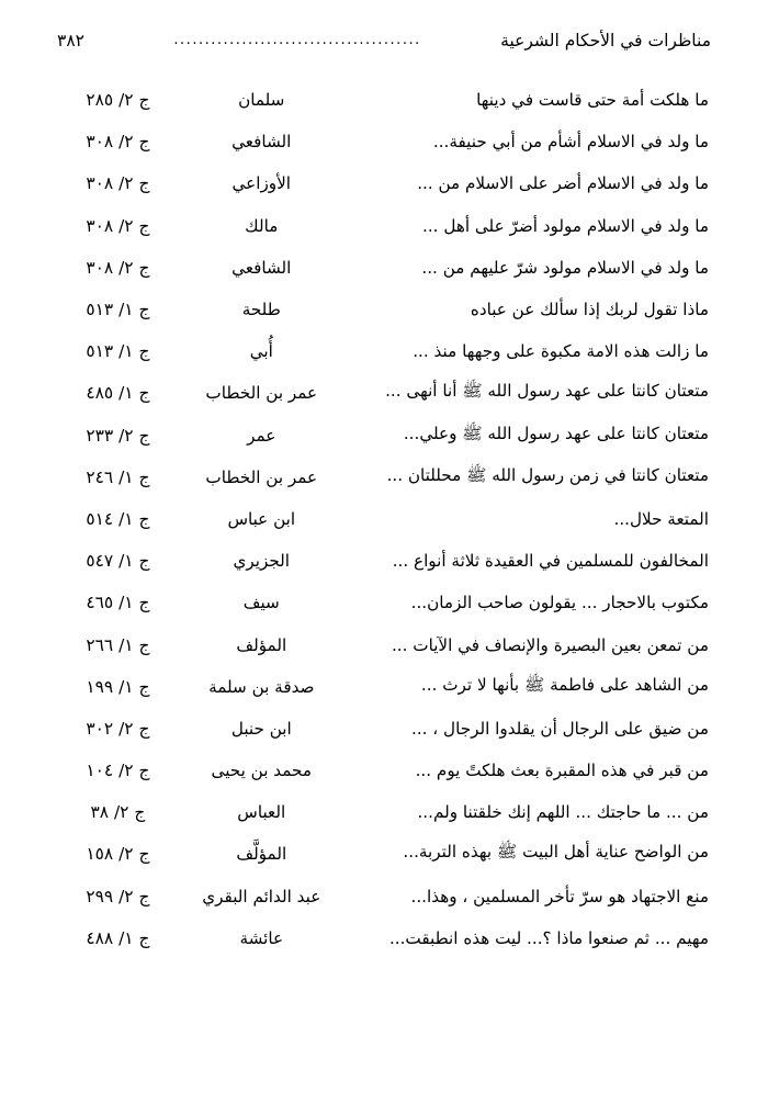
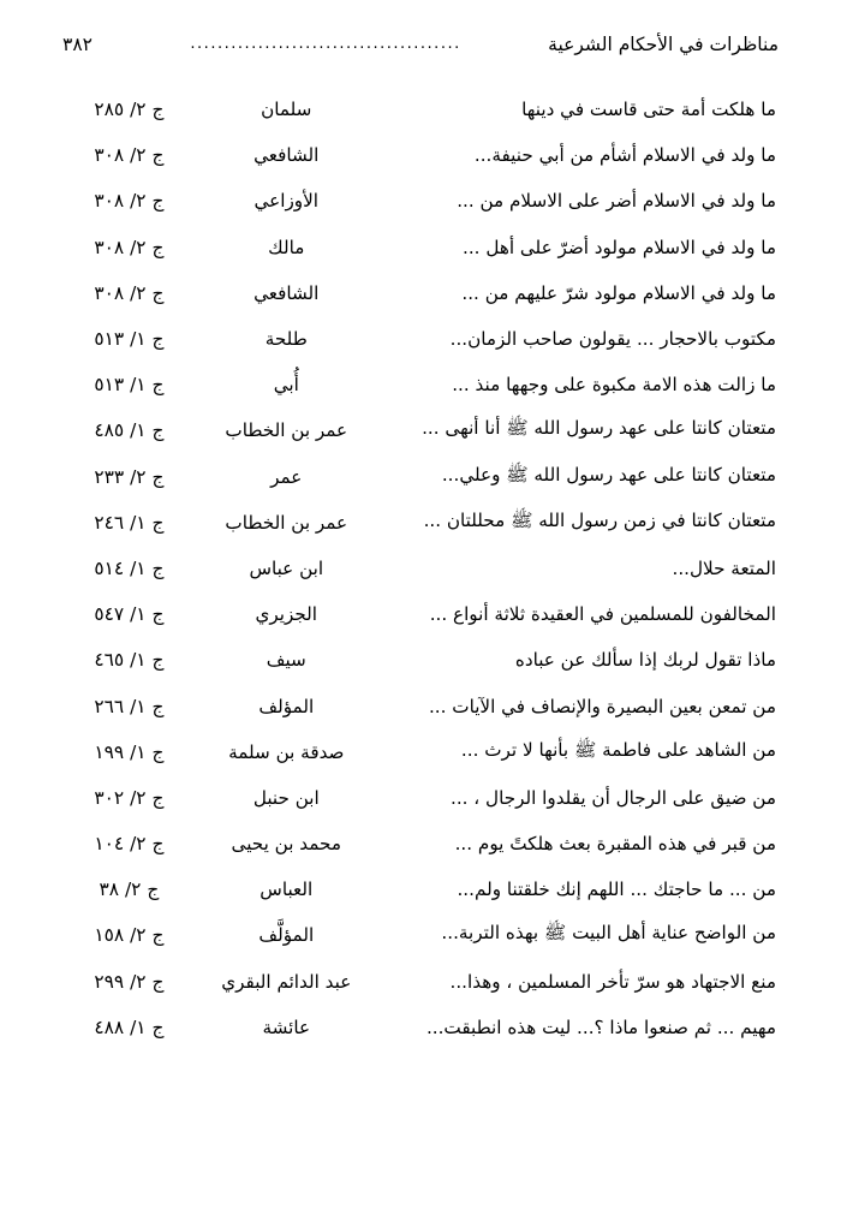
  مناظرات في الأحكام الشرعية
  ........................................
  ٣٨٢
  ما هلكت أمة حتى قاست في دينها	سلمان	ج ٢/ ٢٨٥
  ما ولد في الاسلام أشأم من أبي حنيفة...	الشافعي	ج ٢/ ٣٠٨
  ما ولد في الاسلام أضر على الاسلام من ...	الأوزاعي	ج ٢/ ٣٠٨
  ما ولد في الاسلام مولود أضرّ على أهل ...	مالك	ج ٢/ ٣٠٨
  ما ولد في الاسلام مولود شرّ عليهم من ...	الشافعي	ج ٢/ ٣٠٨
- ماذا تقول لربك إذا سألك عن عباده	طلحة	ج ١/ ٥١٣
+ مكتوب بالاحجار ... يقولون صاحب الزمان...	طلحة	ج ١/ ٥١٣
  ما زالت هذه الامة مكبوة على وجهها منذ ...	أُبي	ج ١/ ٥١٣
  متعتان كانتا على عهد رسول الله ﷺ أنا أنهى ...	عمر بن الخطاب	ج ١/ ٤٨٥
  متعتان كانتا على عهد رسول الله ﷺ وعلي...	عمر	ج ٢/ ٢٣٣
  متعتان كانتا في زمن رسول الله ﷺ محللتان ...	عمر بن الخطاب	ج ١/ ٢٤٦
  المتعة حلال...	ابن عباس	ج ١/ ٥١٤
  المخالفون للمسلمين في العقيدة ثلاثة أنواع ...	الجزيري	ج ١/ ٥٤٧
- مكتوب بالاحجار ... يقولون صاحب الزمان...	سيف	ج ١/ ٤٦٥
+ ماذا تقول لربك إذا سألك عن عباده	سيف	ج ١/ ٤٦٥
  من تمعن بعين البصيرة والإنصاف في الآيات ...	المؤلف	ج ١/ ٢٦٦
  من الشاهد على فاطمة ﷺ بأنها لا ترث ...	صدقة بن سلمة	ج ١/ ١٩٩
  من ضيق على الرجال أن يقلدوا الرجال ، ...	ابن حنبل	ج ٢/ ٣٠٢
  من قبر في هذه المقبرة بعث هلكتً يوم ...	محمد بن يحيى	ج ٢/ ١٠٤
  من ... ما حاجتك ... اللهم إنك خلقتنا ولم...	العباس	ج ٢/ ٣٨
  من الواضح عناية أهل البيت ﷺ بهذه التربة...	المؤلَّف	ج ٢/ ١٥٨
  منع الاجتهاد هو سرّ تأخر المسلمين ، وهذا...	عبد الدائم البقري	ج ٢/ ٢٩٩
  مهيم ... ثم صنعوا ماذا ؟... ليت هذه انطبقت...	عائشة	ج ١/ ٤٨٨
